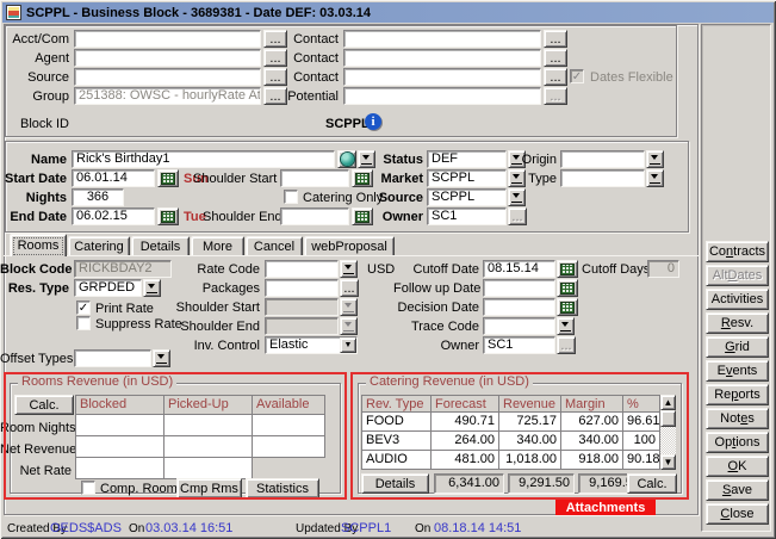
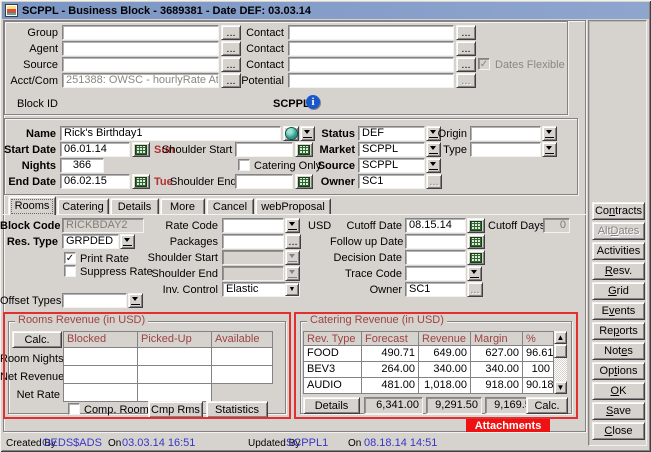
  SCPPL - Business Block - 3689381 - Date DEF: 03.03.14
- Acct/Com
+ Group
  ...
  Agent
  ...
  Source
  ...
- Group
+ Acct/Com
  251388: OWSC - hourlyRate At
  ...
  Contact
  ...
  Contact
  ...
  Contact
  ...
  Potential
  ...
  ✓
  Dates Flexible
  Block ID
  SCPP
  i
  Name
  Rick's Birthday1
  Start Date
  06.01.14
  Sun
  Shoulder Start
  Nights
  366
  Catering Only
  End Date
  06.02.15
  Tue
  Shoulder End
  Status
  DEF
  Market
  SCPPL
  Source
  SCPPL
  Owner
  SC1
  ...
  Origin
  Type
  Rooms
  Catering
  Details
  More
  Cancel
  webProposal
  Block Code
  RICKBDAY2
  Res. Type
  GRPDED
  ✓
  Print Rate
  Suppress Rate
  Offset Types
  Rate Code
  USD
  Packages
  ...
  Shoulder Start
  Shoulder End
  Inv. Control
  Elastic
  Cutoff Date
  08.15.14
  Cutoff Day
  0
  Follow up Date
  Decision Date
  Trace Code
  Owner
  SC1
  ...
  Rooms Revenue (in USD)
  Calc.
  Blocked
  Picked-Up
  Available
  Room Night
  Net Revenu
  Net Rate
  Comp. Room
  Cmp Rms
  Statistics
  Catering Revenue (in USD)
  Rev. Type
  Forecast
  Revenue
  Margin
  %
  FOOD
  490.71
- 725.17
+ 649.00
  627.00
  96.61
  BEV3
  264.00
  340.00
  340.00
  100
  AUDIO
  481.00
  1,018.00
  918.00
  90.18
  ▲
  ▼
  Details
  6,341.00
  9,291.50
  9,169.
  Calc.
  Co
  n
  tracts
  Alt
  D
  ates
  Activities
  R
  esv.
  G
  rid
  E
  v
  ents
  Re
  p
  orts
  Not
  e
  s
  Op
  t
  ions
  O
  K
  S
  ave
  C
  lose
  Attachments
  Created By
  OEDS$ADS
  On
  03.03.14 16:51
  Updated By
  SCPPL1
  On
  08.18.14 14:51
